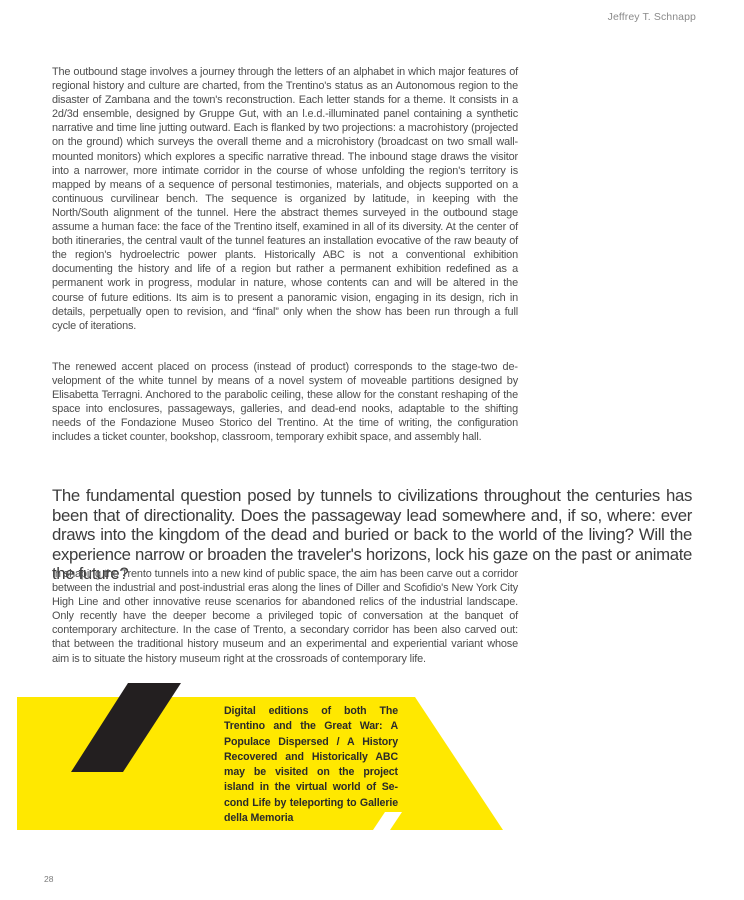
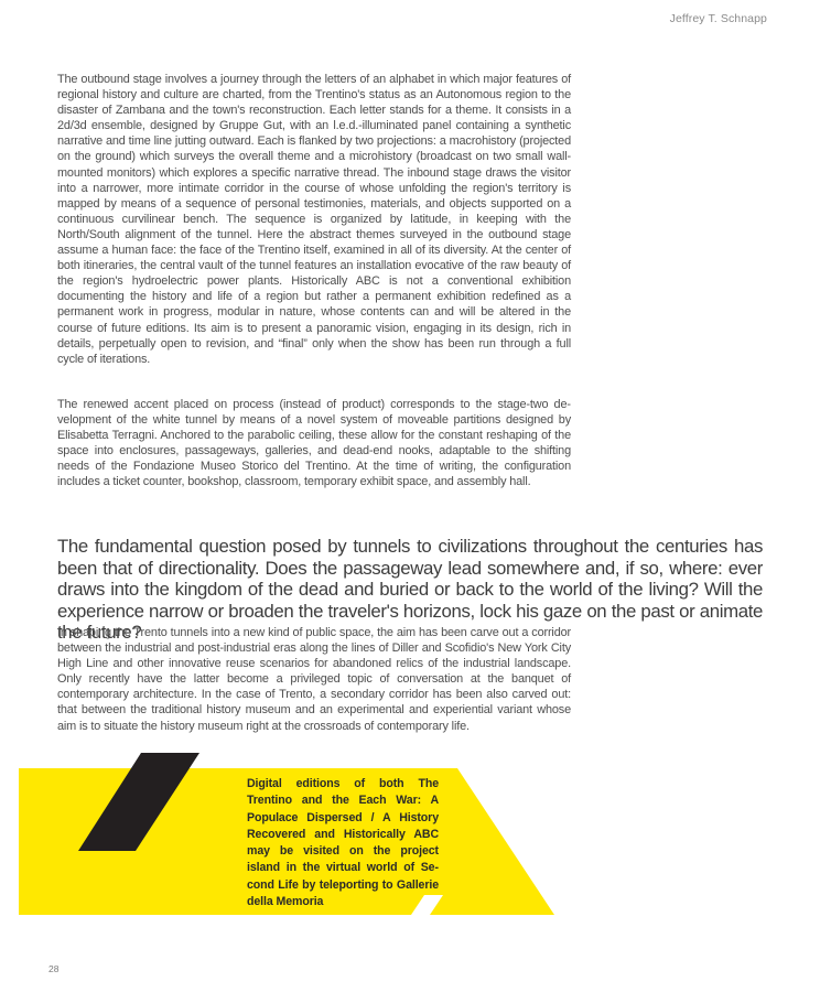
  Jeffrey T. Schnapp
  The outbound stage involves a journey through the letters of an alphabet in which major features of regional history and culture are charted, from the Trentino's status as an Autono­mous region to the disaster of Zambana and the town's reconstruction. Each letter stands for a theme. It consists in a 2d/3d ensemble, designed by Gruppe Gut, with an l.e.d.-illuminated panel containing a synthetic narrative and time line jutting outward. Each is flanked by two projections: a macrohistory (projected on the ground) which surveys the overall theme and a microhistory (broadcast on two small wall-mounted monitors) which explores a specific narra­tive thread. The inbound stage draws the visitor into a narrower, more intimate corridor in the course of whose unfolding the region's territory is mapped by means of a sequence of personal testimonies, materials, and objects supported on a continuous curvilinear bench. The sequence is organized by latitude, in keeping with the North/South alignment of the tunnel. Here the abstract themes surveyed in the outbound stage assume a human face: the face of the Trentino itself, examined in all of its diversity. At the center of both itineraries, the central vault of the tunnel features an installation evocative of the raw beauty of the region's hydroelectric power plants. Historically ABC is not a conventional exhibition documenting the history and life of a region but rather a permanent exhibition redefined as a permanent work in progress, modular in nature, whose contents can and will be altered in the course of future editions. Its aim is to present a panoramic vision, engaging in its design, rich in details, perpetually open to revision, and “final” only when the show has been run through a full cycle of iterations.
  The renewed accent placed on process (instead of product) corresponds to the stage-two de­velopment of the white tunnel by means of a novel system of moveable partitions designed by Elisabetta Terragni. Anchored to the parabolic ceiling, these allow for the constant reshap­ing of the space into enclosures, passageways, galleries, and dead-end nooks, adaptable to the shifting needs of the Fondazione Museo Storico del Trentino. At the time of writing, the configuration includes a ticket counter, bookshop, classroom, temporary exhibit space, and assembly hall.
  The fundamental question posed by tunnels to civilizations throughout the centuries has been that of directionality. Does the passageway lead somewhere and, if so, where: ever draws into the kingdom of the dead and buried or back to the world of the living? Will the experience narrow or broaden the traveler's horizons, lock his gaze on the past or animate the future?
- In shaping the Trento tunnels into a new kind of public space, the aim has been carve out a corridor between the industrial and post-industrial eras along the lines of Diller and Scofidio's New York City High Line and other innovative reuse scenarios for abandoned relics of the industrial landscape. Only recently have the deeper become a privileged topic of conversation at the banquet of contemporary architecture. In the case of Trento, a secondary corridor has been also carved out: that between the traditional history museum and an experimental and experiential variant whose aim is to situate the history museum right at the crossroads of con­temporary life.
+ In shaping the Trento tunnels into a new kind of public space, the aim has been carve out a corridor between the industrial and post-industrial eras along the lines of Diller and Scofidio's New York City High Line and other innovative reuse scenarios for abandoned relics of the industrial landscape. Only recently have the latter become a privileged topic of conversation at the banquet of contemporary architecture. In the case of Trento, a secondary corridor has been also carved out: that between the traditional history museum and an experimental and experiential variant whose aim is to situate the history museum right at the crossroads of con­temporary life.
- Digital editions of both The Trentino and the Great War: A Populace Dispersed / A History Recovered and Historically ABC may be visited on the project island in the virtual world of Se­cond Life by teleporting to Galle­rie della Memoria
+ Digital editions of both The Trentino and the Each War: A Populace Dispersed / A History Recovered and Historically ABC may be visited on the project island in the virtual world of Se­cond Life by teleporting to Galle­rie della Memoria
  28
